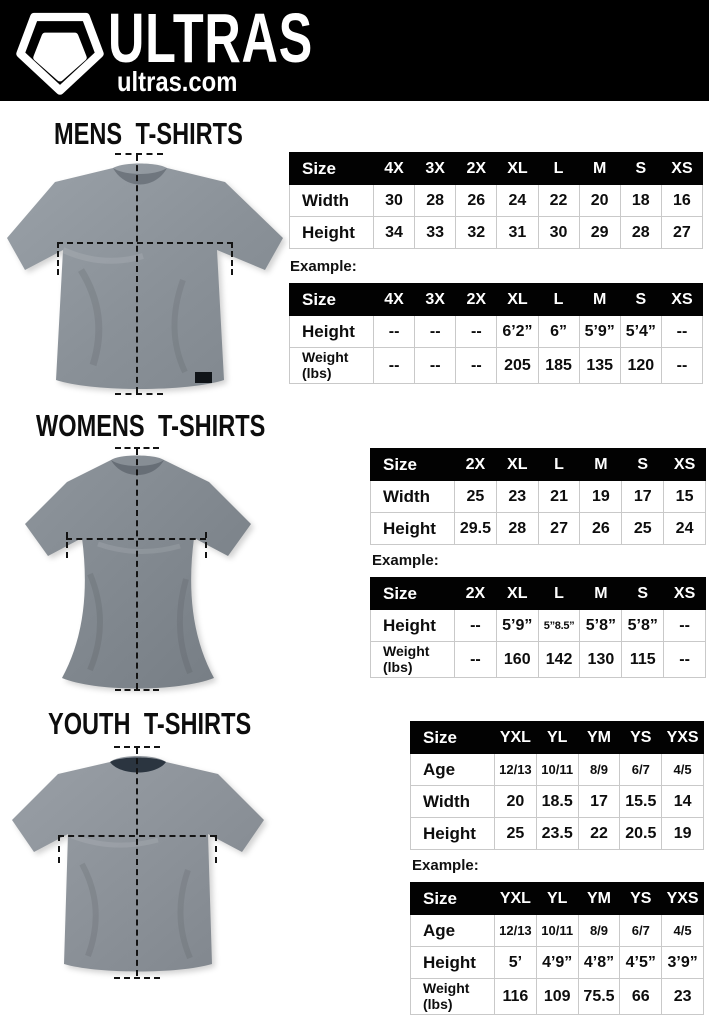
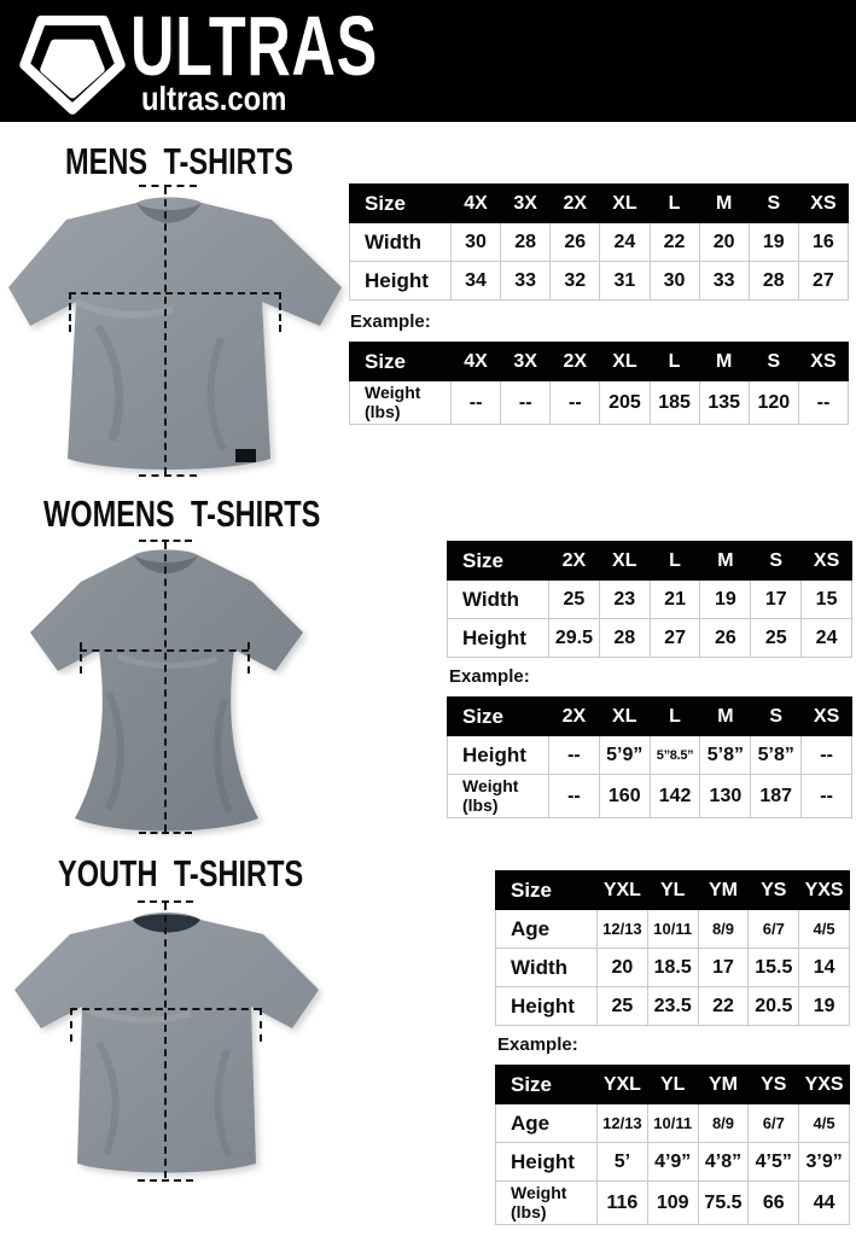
  ULTRAS
  ultras.com
  MENS T-SHIRTS
  Size	4X	3X	2X	XL	L	M	S	XS
- Width	30	28	26	24	22	20	18	16
+ Width	30	28	26	24	22	20	19	16
- Height	34	33	32	31	30	29	28	27
+ Height	34	33	32	31	30	33	28	27
  Example:
  Size	4X	3X	2X	XL	L	M	S	XS
- Height	--	--	--	6’2”	6”	5’9”	5’4”	--
  Weight(lbs)	--	--	--	205	185	135	120	--
  WOMENS T-SHIRTS
  Size	2X	XL	L	M	S	XS
  Width	25	23	21	19	17	15
  Height	29.5	28	27	26	25	24
  Example:
  Size	2X	XL	L	M	S	XS
  Height	--	5’9”	5”8.5”	5’8”	5’8”	--
- Weight(lbs)	--	160	142	130	115	--
+ Weight(lbs)	--	160	142	130	187	--
  YOUTH T-SHIRTS
  Size	YXL	YL	YM	YS	YXS
  Age	12/13	10/11	8/9	6/7	4/5
  Width	20	18.5	17	15.5	14
  Height	25	23.5	22	20.5	19
  Example:
  Size	YXL	YL	YM	YS	YXS
  Age	12/13	10/11	8/9	6/7	4/5
  Height	5’	4’9”	4’8”	4’5”	3’9”
- Weight(lbs)	116	109	75.5	66	23
+ Weight(lbs)	116	109	75.5	66	44
